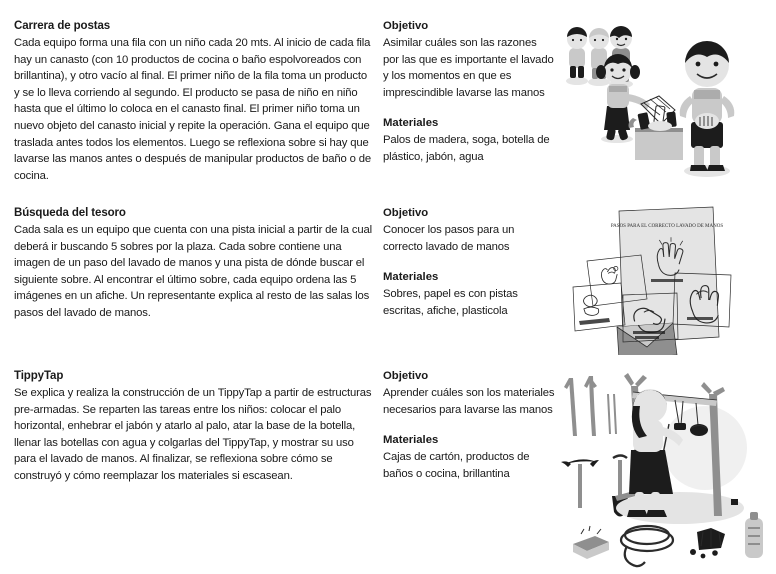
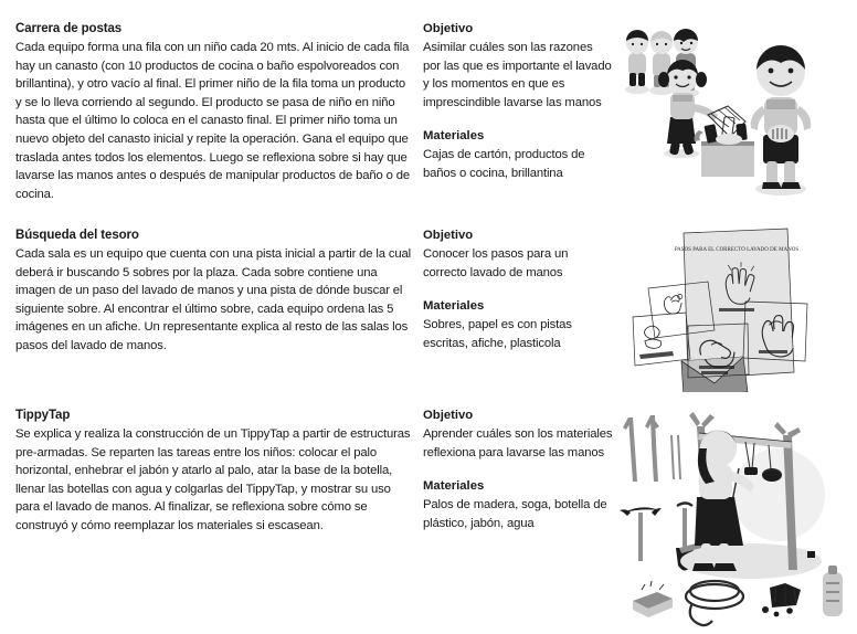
  Carrera de postas
  Cada equipo forma una fila con un niño cada 20 mts. Al inicio de cada fila hay un canasto (con 10 productos de cocina o baño espolvoreados con brillantina), y otro vacío al final. El primer niño de la fila toma un producto y se lo lleva corriendo al segundo. El producto se pasa de niño en niño hasta que el último lo coloca en el canasto final. El primer niño toma un nuevo objeto del canasto inicial y repite la operación. Gana el equipo que traslada antes todos los elementos. Luego se reflexiona sobre si hay que lavarse las manos antes o después de manipular productos de baño o de cocina.
  Objetivo
  Asimilar cuáles son las razones por las que es importante el lavado y los momentos en que es imprescindible lavarse las manos
  Materiales
- Palos de madera, soga, botella de plástico, jabón, agua
+ Cajas de cartón, productos de baños o cocina, brillantina
  Búsqueda del tesoro
  Cada sala es un equipo que cuenta con una pista inicial a partir de la cual deberá ir buscando 5 sobres por la plaza. Cada sobre contiene una imagen de un paso del lavado de manos y una pista de dónde buscar el siguiente sobre. Al encontrar el último sobre, cada equipo ordena las 5 imágenes en un afiche. Un representante explica al resto de las salas los pasos del lavado de manos.
  Objetivo
  Conocer los pasos para un correcto lavado de manos
  Materiales
  Sobres, papel es con pistas escritas, afiche, plasticola
  TippyTap
  Se explica y realiza la construcción de un TippyTap a partir de estructuras pre-armadas. Se reparten las tareas entre los niños: colocar el palo horizontal, enhebrar el jabón y atarlo al palo, atar la base de la botella, llenar las botellas con agua y colgarlas del TippyTap, y mostrar su uso para el lavado de manos. Al finalizar, se reflexiona sobre cómo se construyó y cómo reemplazar los materiales si escasean.
  Objetivo
- Aprender cuáles son los materiales necesarios para lavarse las manos
+ Aprender cuáles son los materiales reflexiona para lavarse las manos
  Materiales
- Cajas de cartón, productos de baños o cocina, brillantina
+ Palos de madera, soga, botella de plástico, jabón, agua
